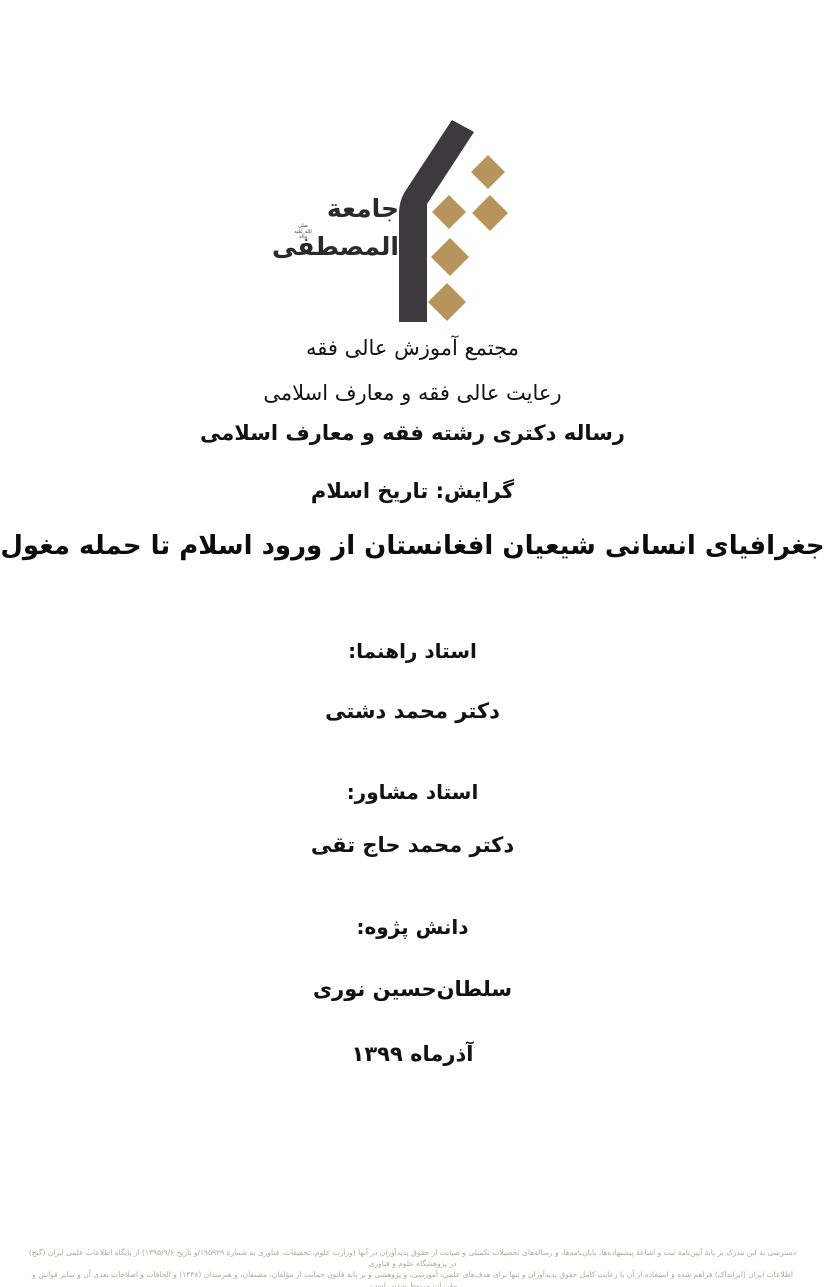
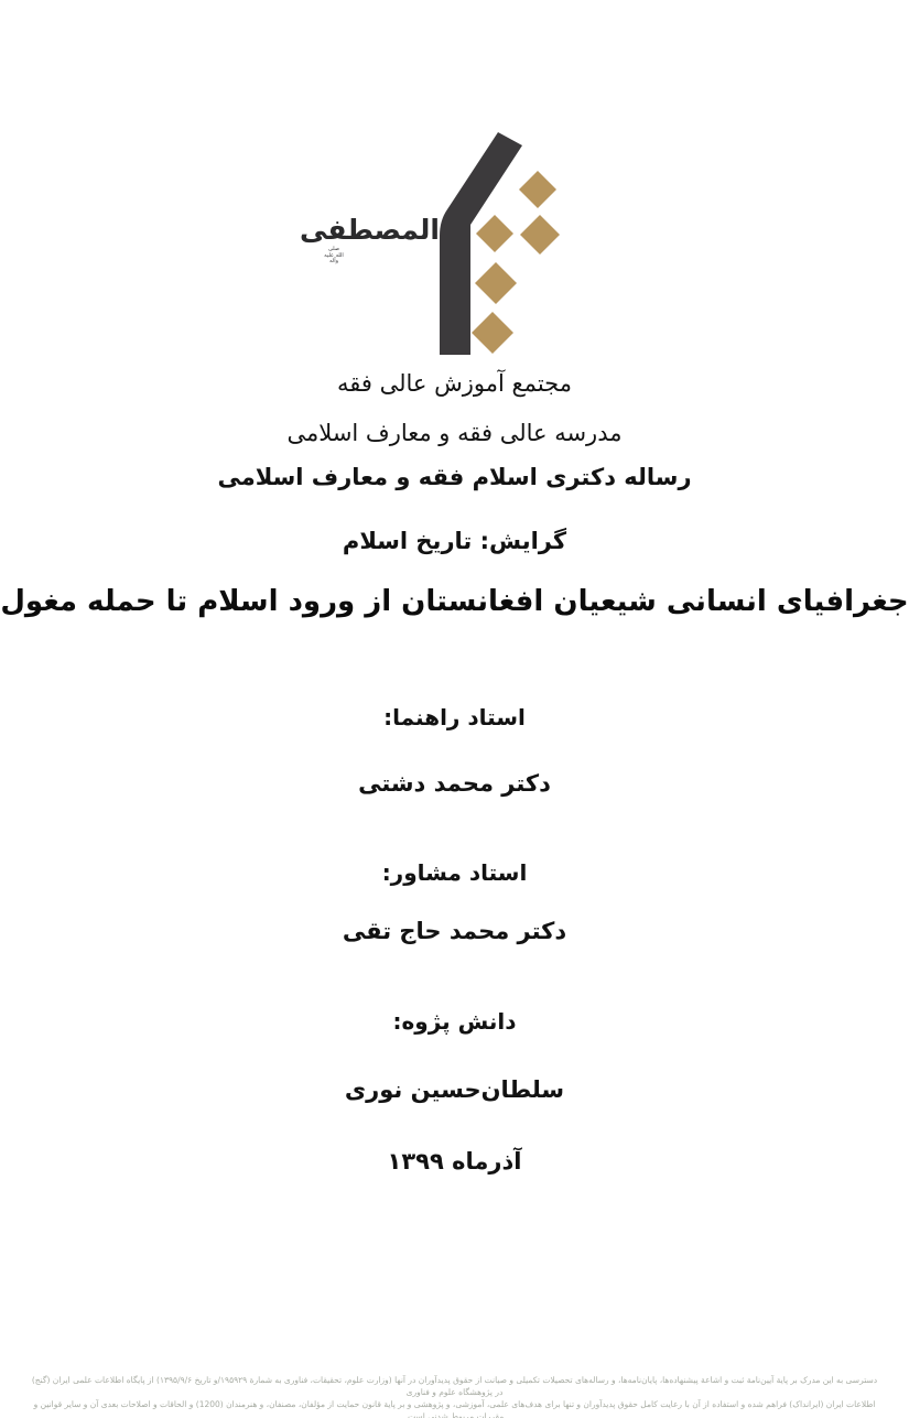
- جامعة
  المصطفى
  مجتمع آموزش عالی فقه
- رعایت عالی فقه و معارف اسلامی
+ مدرسه عالی فقه و معارف اسلامی
- رساله دکتری رشته فقه و معارف اسلامی
+ رساله دکتری اسلام فقه و معارف اسلامی
  گرایش: تاریخ اسلام
  جغرافیای انسانی شیعیان افغانستان از ورود اسلام تا حمله مغول
  استاد راهنما:
  دکتر محمد دشتی
  استاد مشاور:
  دکتر محمد حاج تقی
  دانش پژوه:
  سلطان‌حسین نوری
  آذرماه ۱۳۹۹
  دسترسی به این مدرک بر پایة آیین‌نامة ثبت و اشاعة پیشنهاده‌ها، پایان‌نامه‌ها، و رساله‌های تحصیلات تکمیلی و صیانت از حقوق پدیدآوران در آنها (وزارت علوم، تحقیقات، فناوری به شمارة ۱۹۵۹۲۹/و تاریخ ۱۳۹۵/۹/۶) از پایگاه اطلاعات علمی ایران (گنج) در پژوهشگاه علوم و فناوری
- اطلاعات ایران (ایرانداک) فراهم شده و استفاده از آن با رعایت کامل حقوق پدیدآوران و تنها برای هدف‌های علمی، آموزشی، و پژوهشی و بر پایة قانون حمایت از مؤلفان، مصنفان، و هنرمندان (۱۳۴۸) و الحاقات و اصلاحات بعدی آن و سایر قوانین و مقررات مربوط شدنی است.
+ اطلاعات ایران (ایرانداک) فراهم شده و استفاده از آن با رعایت کامل حقوق پدیدآوران و تنها برای هدف‌های علمی، آموزشی، و پژوهشی و بر پایة قانون حمایت از مؤلفان، مصنفان، و هنرمندان (1200) و الحاقات و اصلاحات بعدی آن و سایر قوانین و مقررات مربوط شدنی است.
